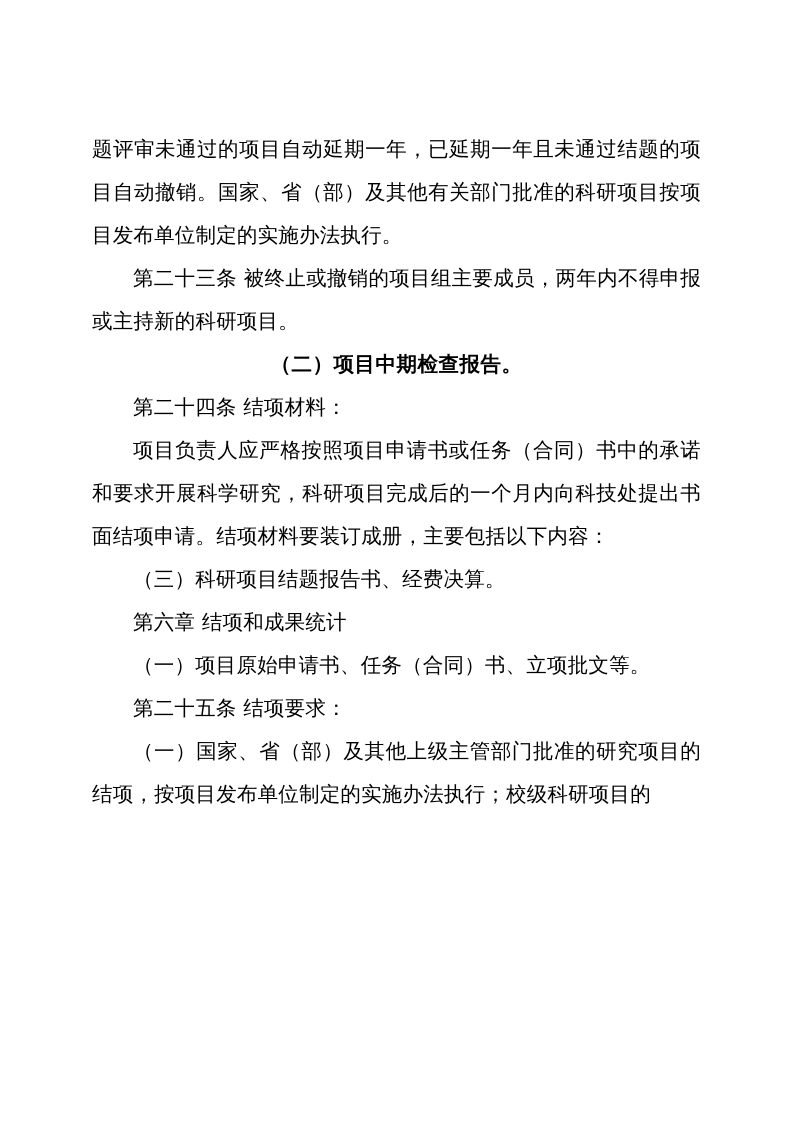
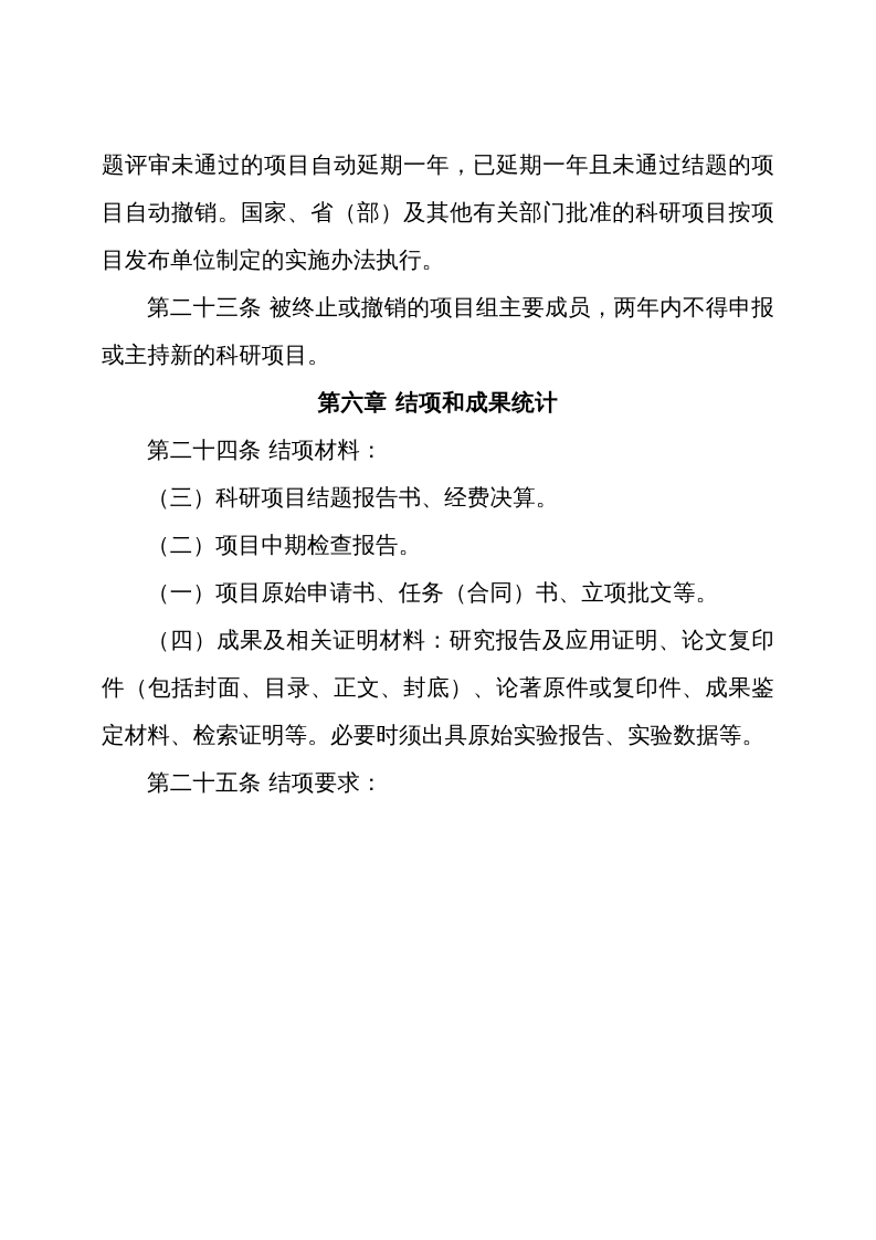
  题评审未通过的项目自动延期一年，已延期一年且未通过结题的项目自动撤销。国家、省（部）及其他有关部门批准的科研项目按项目发布单位制定的实施办法执行。
  第二十三条 被终止或撤销的项目组主要成员，两年内不得申报或主持新的科研项目。
- （二）项目中期检查报告。
+ 第六章 结项和成果统计
  第二十四条 结项材料：
- 项目负责人应严格按照项目申请书或任务（合同）书中的承诺和要求开展科学研究，科研项目完成后的一个月内向科技处提出书面结项申请。结项材料要装订成册，主要包括以下内容：
  （三）科研项目结题报告书、经费决算。
- 第六章 结项和成果统计
+ （二）项目中期检查报告。
  （一）项目原始申请书、任务（合同）书、立项批文等。
+ （四）成果及相关证明材料：研究报告及应用证明、论文复印件（包括封面、目录、正文、封底）、论著原件或复印件、成果鉴定材料、检索证明等。必要时须出具原始实验报告、实验数据等。
  第二十五条 结项要求：
- （一）国家、省（部）及其他上级主管部门批准的研究项目的结项，按项目发布单位制定的实施办法执行；校级科研项目的
